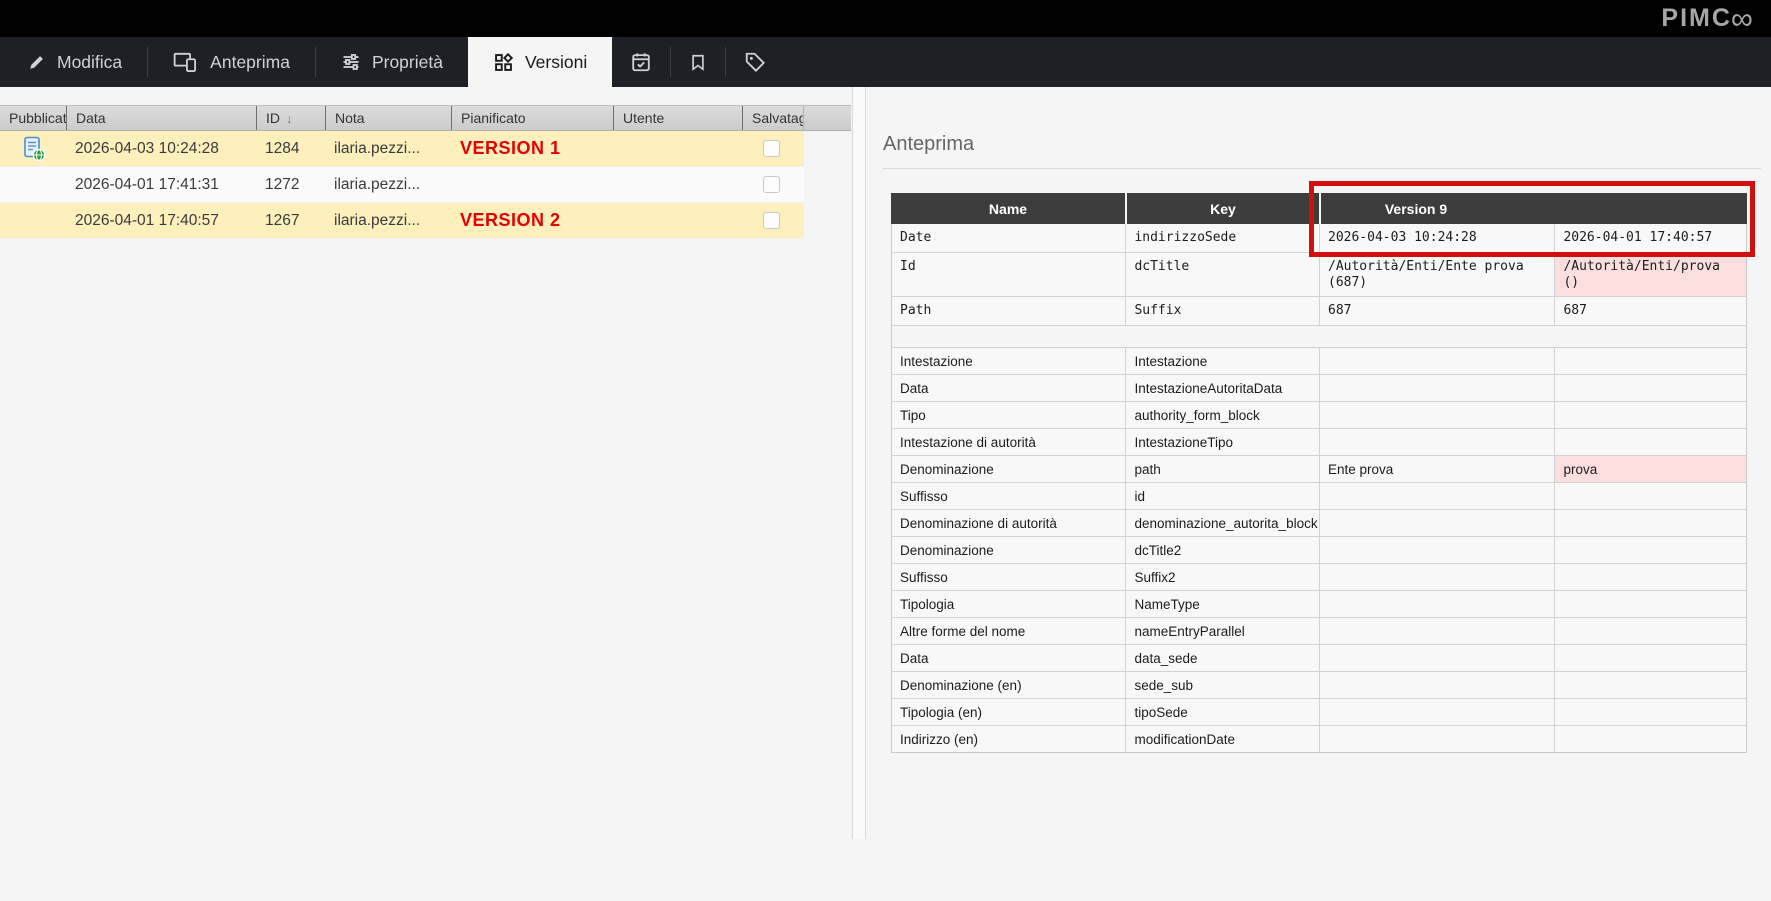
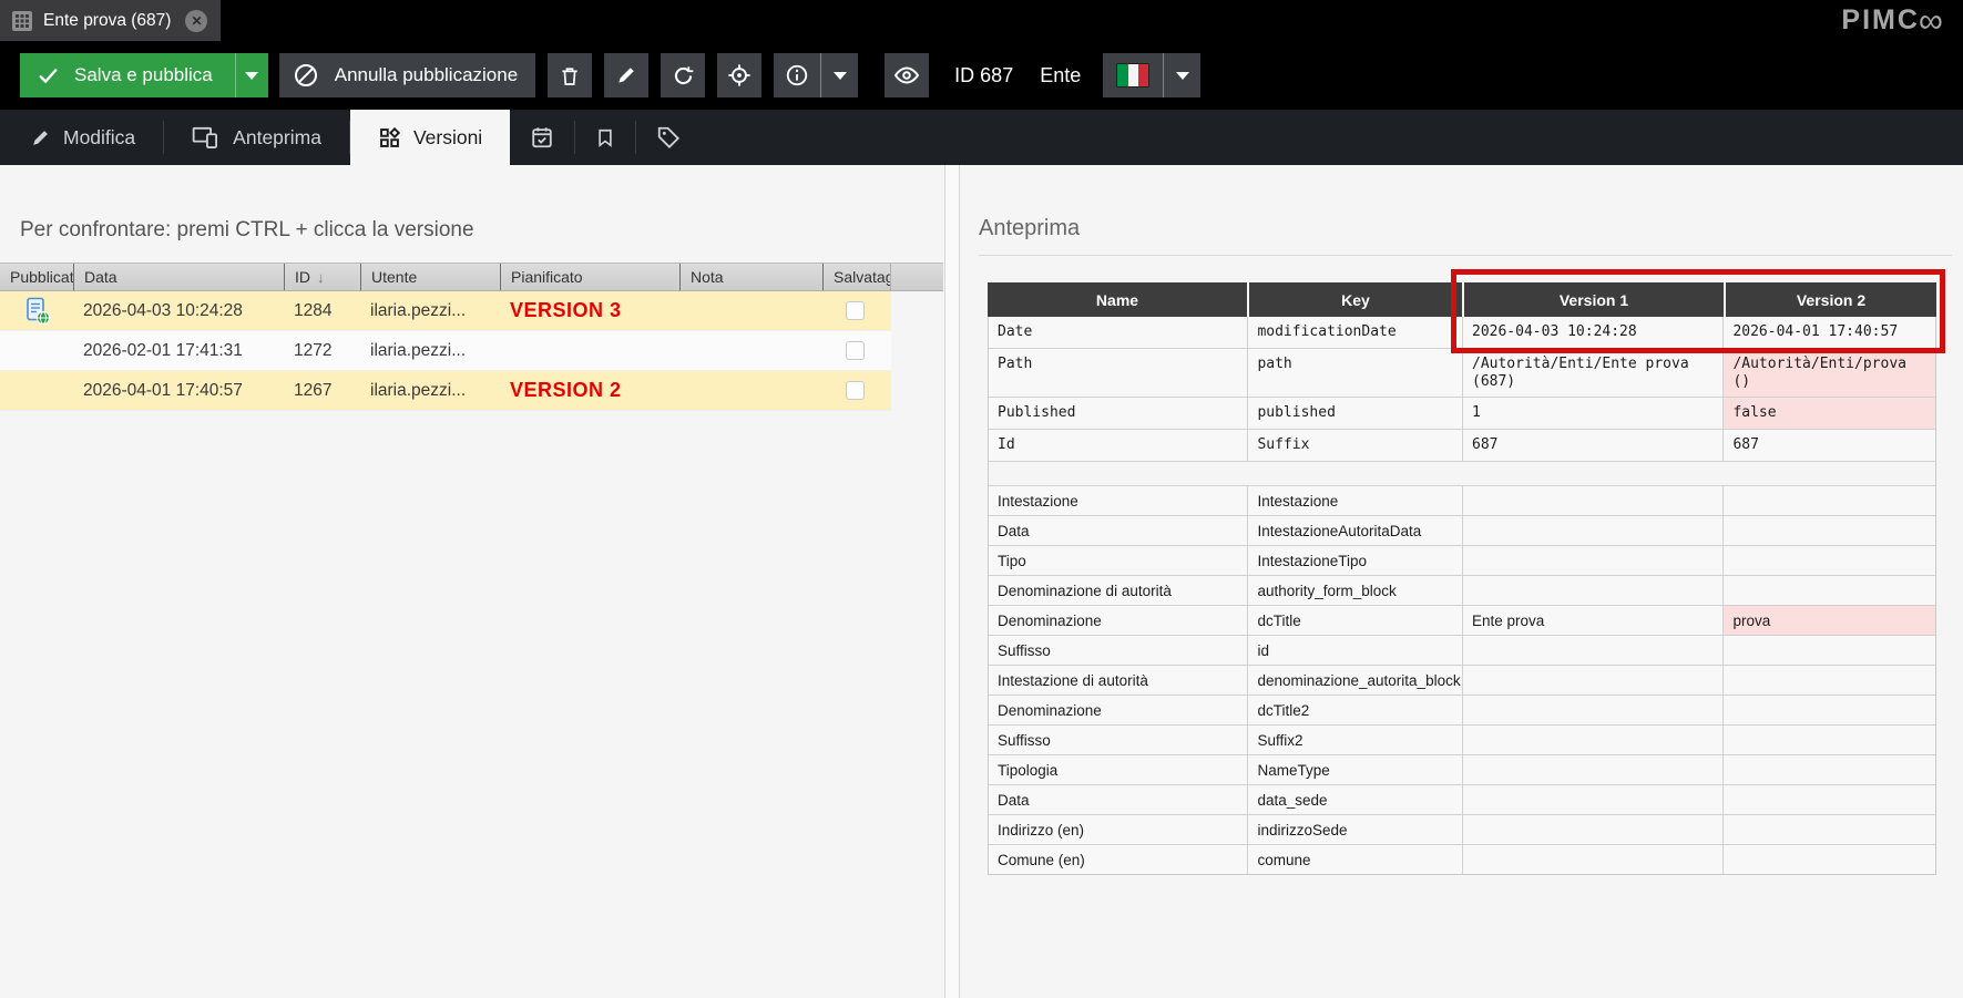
+ Ente prova (687)
+ ✕
  PIMC
  ∞
+ Salva e pubblica
+ Annulla pubblicazione
+ ID 687
+ Ente
  Modifica
  Anteprima
- Proprietà
  Versioni
+ Per confrontare: premi CTRL + clicca la versione
  Pubblicat
  Data
  ID
  ↓
- Nota
+ Utente
  Pianificato
- Utente
+ Nota
  Salvatag
  2026-04-03 10:24:28
  1284
  ilaria.pezzi...
- VERSION 1
+ VERSION 3
- 2026-04-01 17:41:31
+ 2026-02-01 17:41:31
  1272
  ilaria.pezzi...
  2026-04-01 17:40:57
  1267
  ilaria.pezzi...
  VERSION 2
  Anteprima
  Name
  Key
+ Version 1
- Version 9
+ Version 2
  Date
- indirizzoSede
+ modificationDate
  2026-04-03 10:24:28
  2026-04-01 17:40:57
- Id
+ Path
- dcTitle
+ path
  /Autorità/Enti/Ente prova (687)
  /Autorità/Enti/prova ()
+ Published
+ published
+ 1
+ false
- Path
+ Id
  Suffix
  687
  687
  Intestazione
  Intestazione
  Data
  IntestazioneAutoritaData
  Tipo
- authority_form_block
+ IntestazioneTipo
- Intestazione di autorità
+ Denominazione di autorità
- IntestazioneTipo
+ authority_form_block
  Denominazione
- path
+ dcTitle
  Ente prova
  prova
  Suffisso
  id
- Denominazione di autorità
+ Intestazione di autorità
  denominazione_autorita_block
  Denominazione
  dcTitle2
  Suffisso
  Suffix2
  Tipologia
  NameType
- Altre forme del nome
- nameEntryParallel
  Data
  data_sede
- Denominazione (en)
- sede_sub
- Tipologia (en)
- tipoSede
  Indirizzo (en)
- modificationDate
+ indirizzoSede
+ Comune (en)
+ comune
